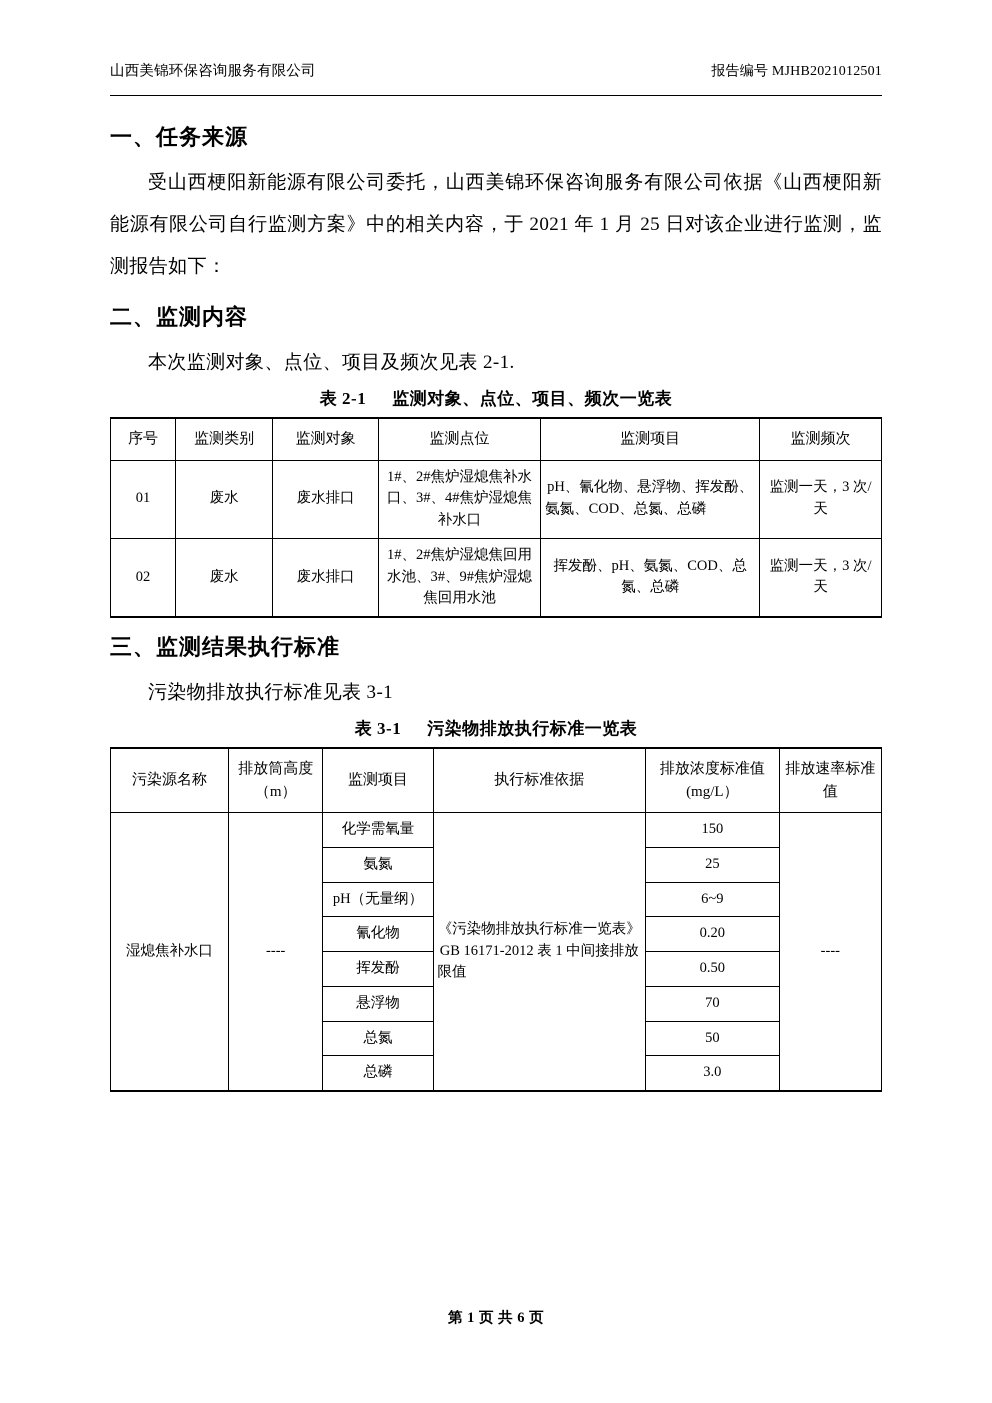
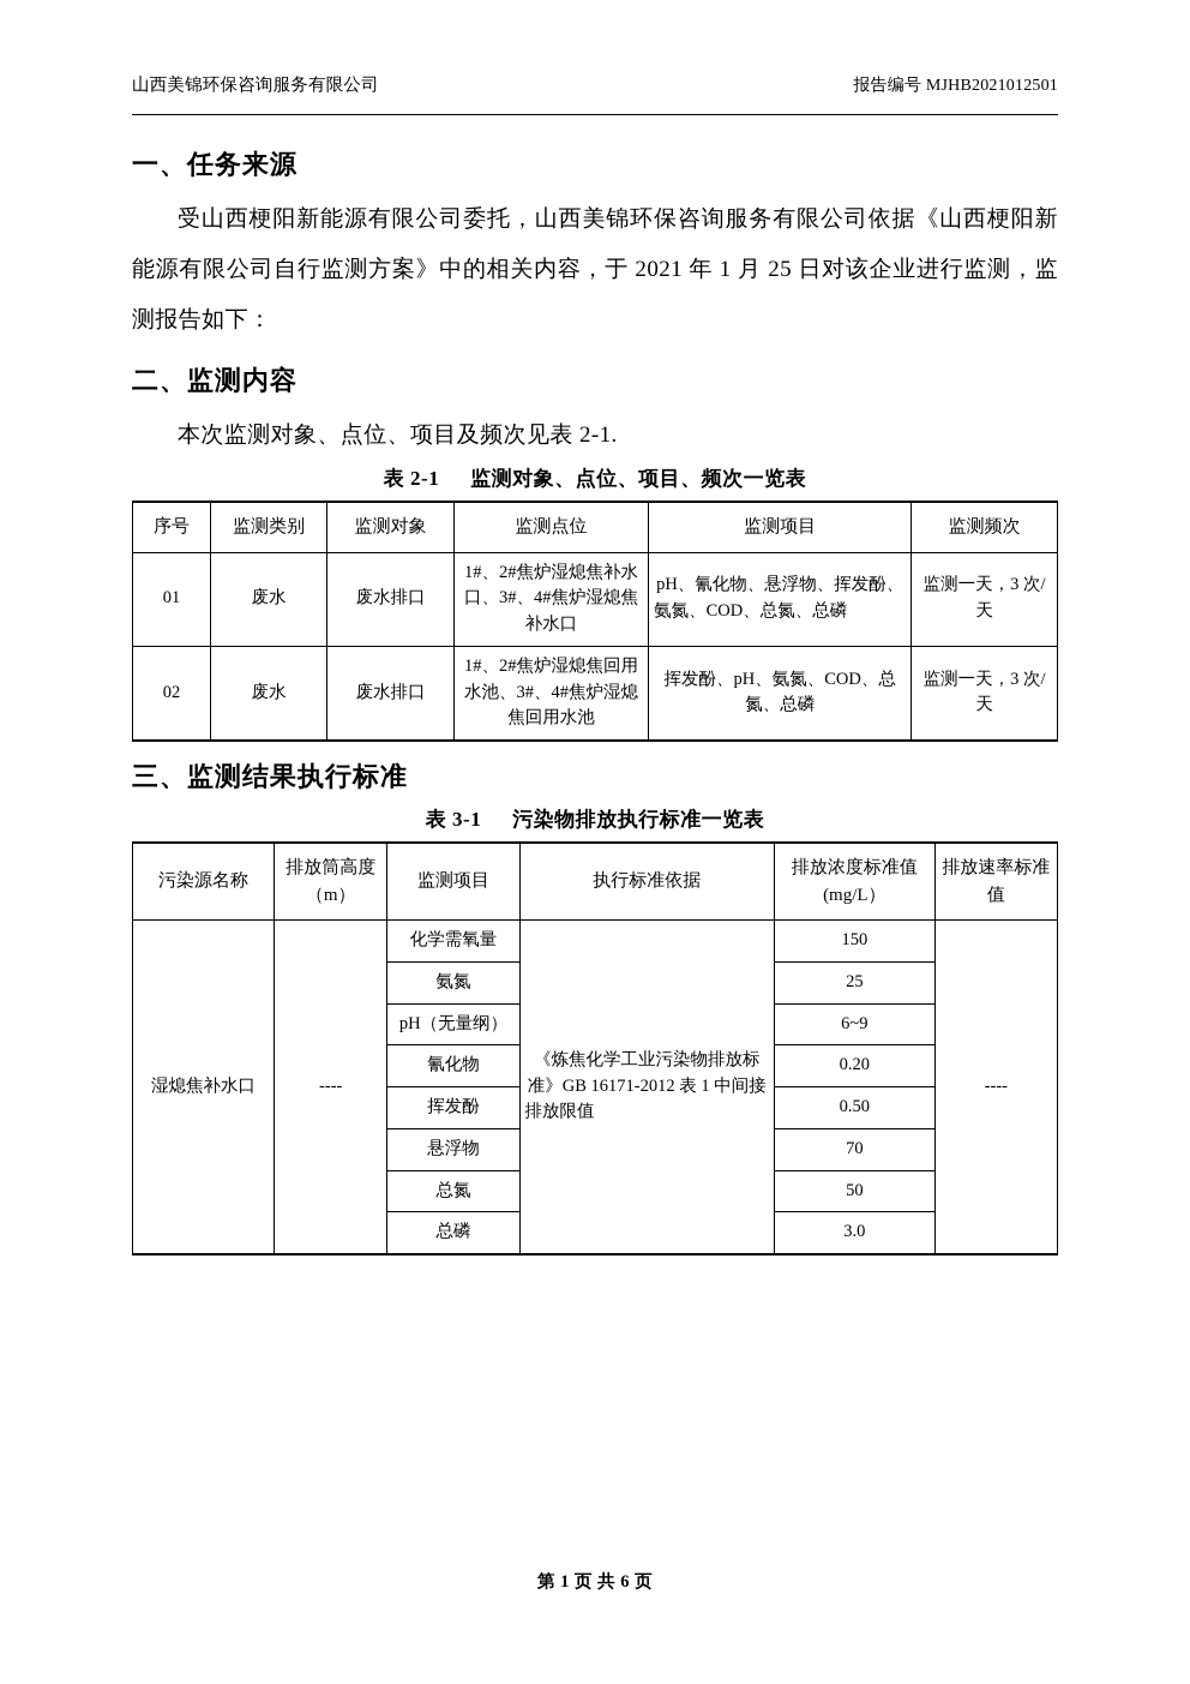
  山西美锦环保咨询服务有限公司
  报告编号 MJHB2021012501
  一、任务来源
  受山西梗阳新能源有限公司委托，山西美锦环保咨询服务有限公司依据《山西梗阳新能源有限公司自行监测方案》中的相关内容，于 2021 年 1 月 25 日对该企业进行监测，监测报告如下：
  二、监测内容
  本次监测对象、点位、项目及频次见表 2-1.
  表 2-1 监测对象、点位、项目、频次一览表
  序号	监测类别	监测对象	监测点位	监测项目	监测频次
  01	废水	废水排口	1#、2#焦炉湿熄焦补水口、3#、4#焦炉湿熄焦补水口	pH、氰化物、悬浮物、挥发酚、氨氮、COD、总氮、总磷	监测一天，3 次/天
- 02	废水	废水排口	1#、2#焦炉湿熄焦回用水池、3#、9#焦炉湿熄焦回用水池	挥发酚、pH、氨氮、COD、总氮、总磷	监测一天，3 次/天
+ 02	废水	废水排口	1#、2#焦炉湿熄焦回用水池、3#、4#焦炉湿熄焦回用水池	挥发酚、pH、氨氮、COD、总氮、总磷	监测一天，3 次/天
  三、监测结果执行标准
- 污染物排放执行标准见表 3-1
  表 3-1 污染物排放执行标准一览表
  污染源名称	排放筒高度（m）	监测项目	执行标准依据	排放浓度标准值(mg/L）	排放速率标准值
- 湿熄焦补水口	----	化学需氧量	《污染物排放执行标准一览表》GB 16171-2012 表 1 中间接排放限值	150	----
+ 湿熄焦补水口	----	化学需氧量	《炼焦化学工业污染物排放标准》GB 16171-2012 表 1 中间接排放限值	150	----
  氨氮	25
  pH（无量纲）	6~9
  氰化物	0.20
  挥发酚	0.50
  悬浮物	70
  总氮	50
  总磷	3.0
  第 1 页 共 6 页
